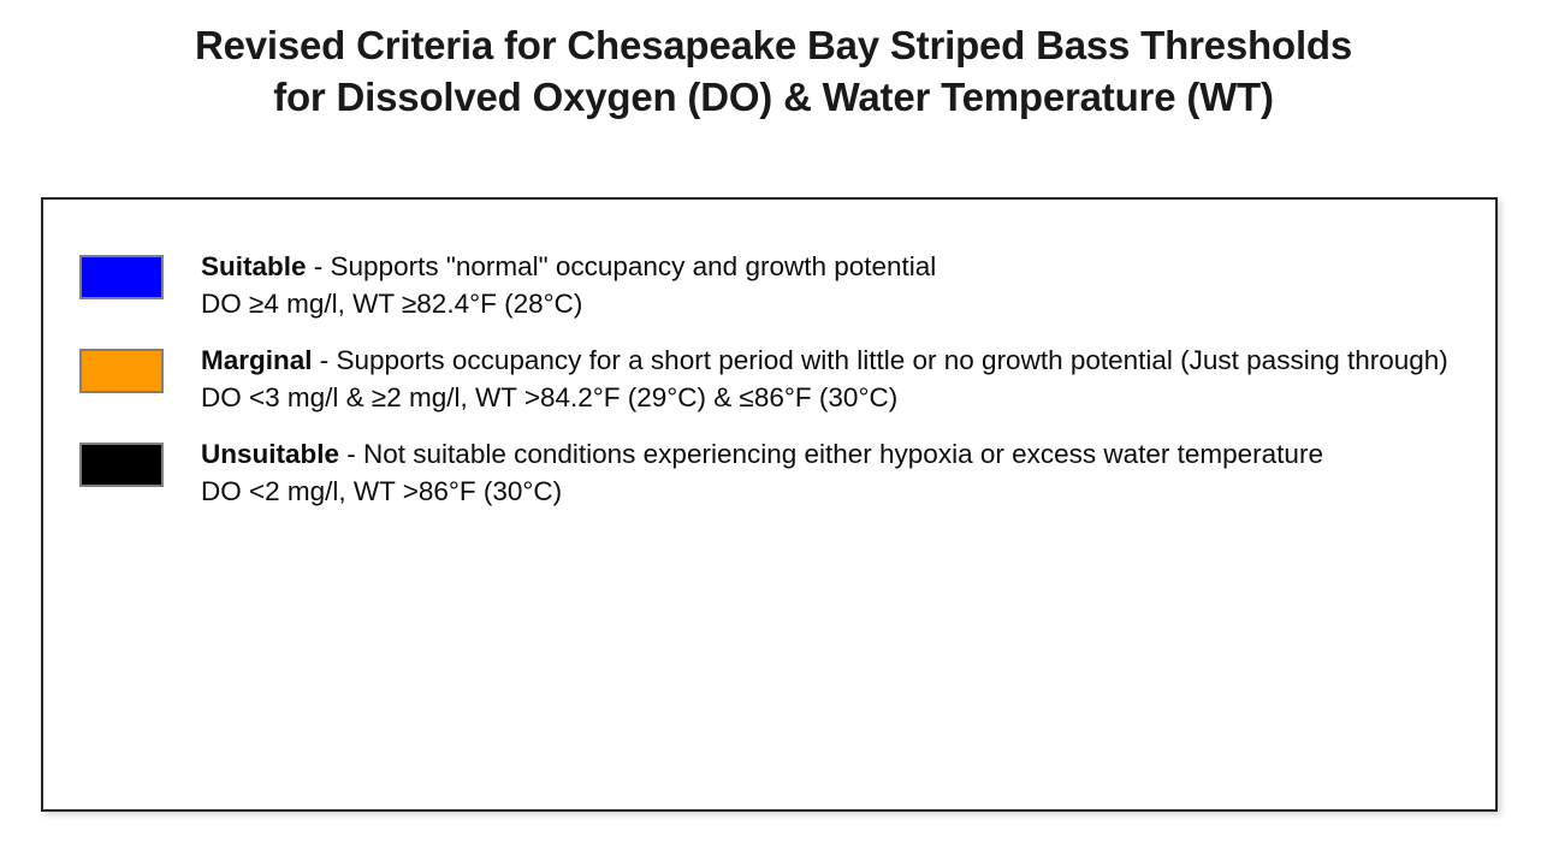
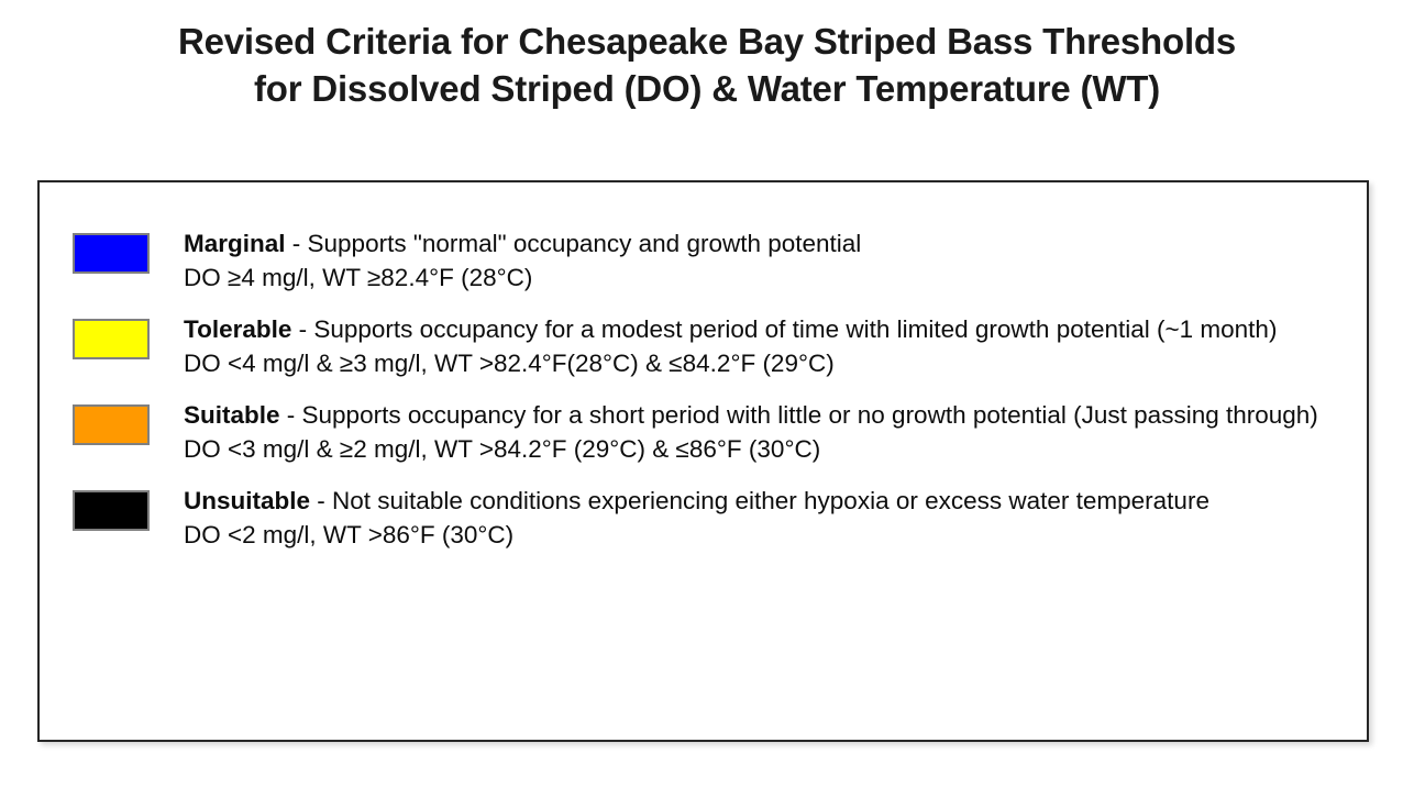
  Revised Criteria for Chesapeake Bay Striped Bass Thresholds
- for Dissolved Oxygen (DO) & Water Temperature (WT)
+ for Dissolved Striped (DO) & Water Temperature (WT)
- Suitable - Supports "normal" occupancy and growth potential
+ Marginal - Supports "normal" occupancy and growth potential
  DO ≥4 mg/l, WT ≥82.4°F (28°C)
+ Tolerable - Supports occupancy for a modest period of time with limited growth potential (~1 month)
+ DO <4 mg/l & ≥3 mg/l, WT >82.4°F(28°C) & ≤84.2°F (29°C)
- Marginal - Supports occupancy for a short period with little or no growth potential (Just passing through)
+ Suitable - Supports occupancy for a short period with little or no growth potential (Just passing through)
  DO <3 mg/l & ≥2 mg/l, WT >84.2°F (29°C) & ≤86°F (30°C)
  Unsuitable - Not suitable conditions experiencing either hypoxia or excess water temperature
  DO <2 mg/l, WT >86°F (30°C)
